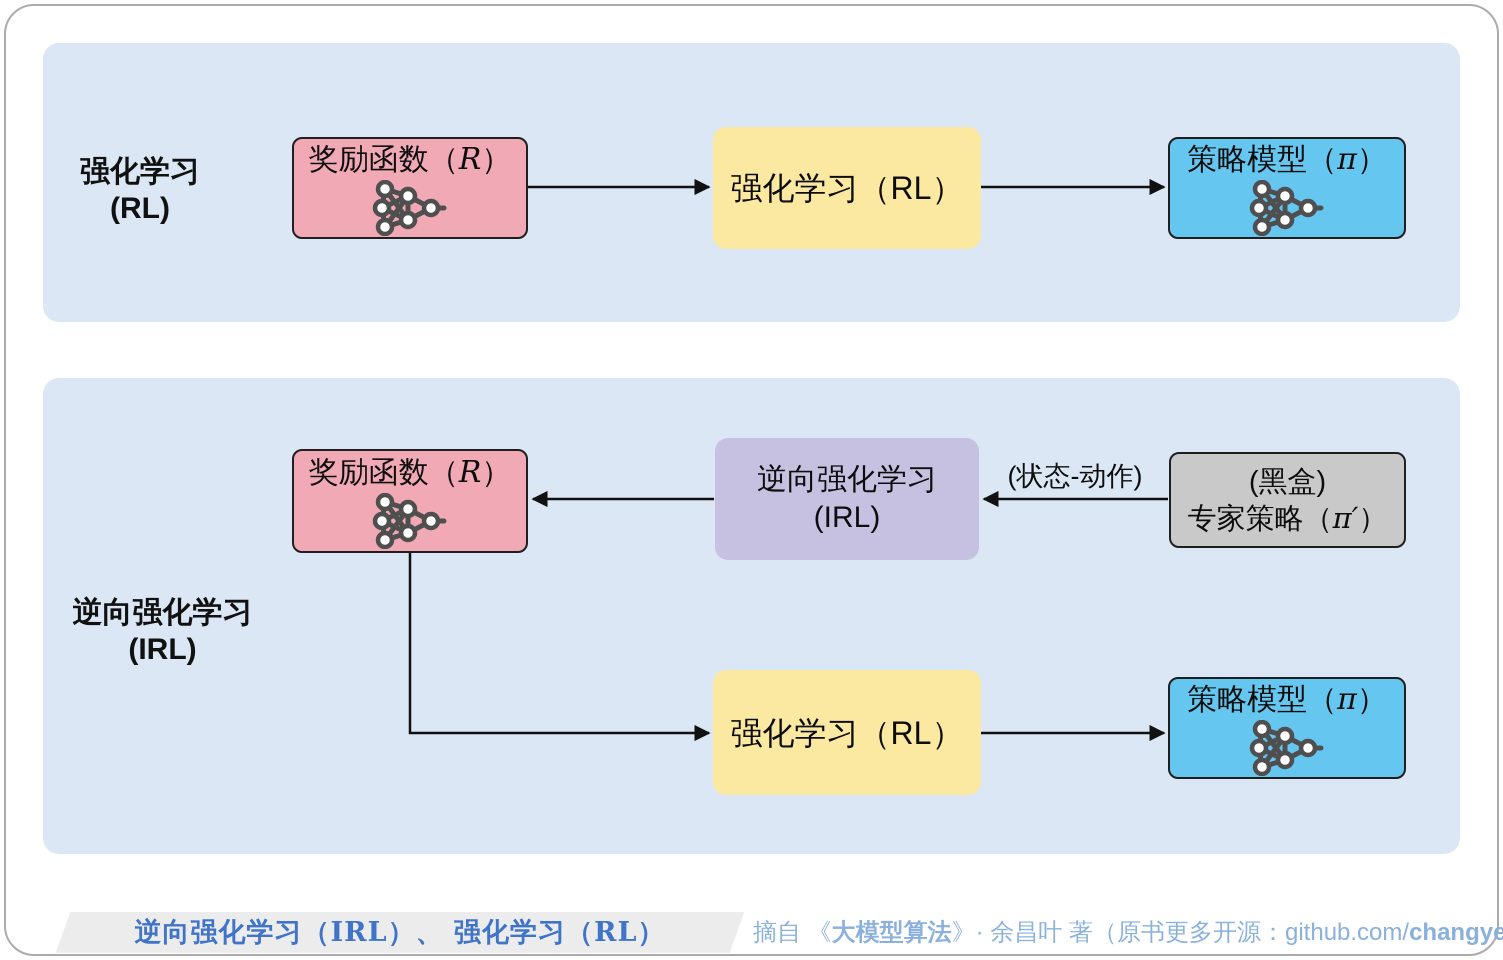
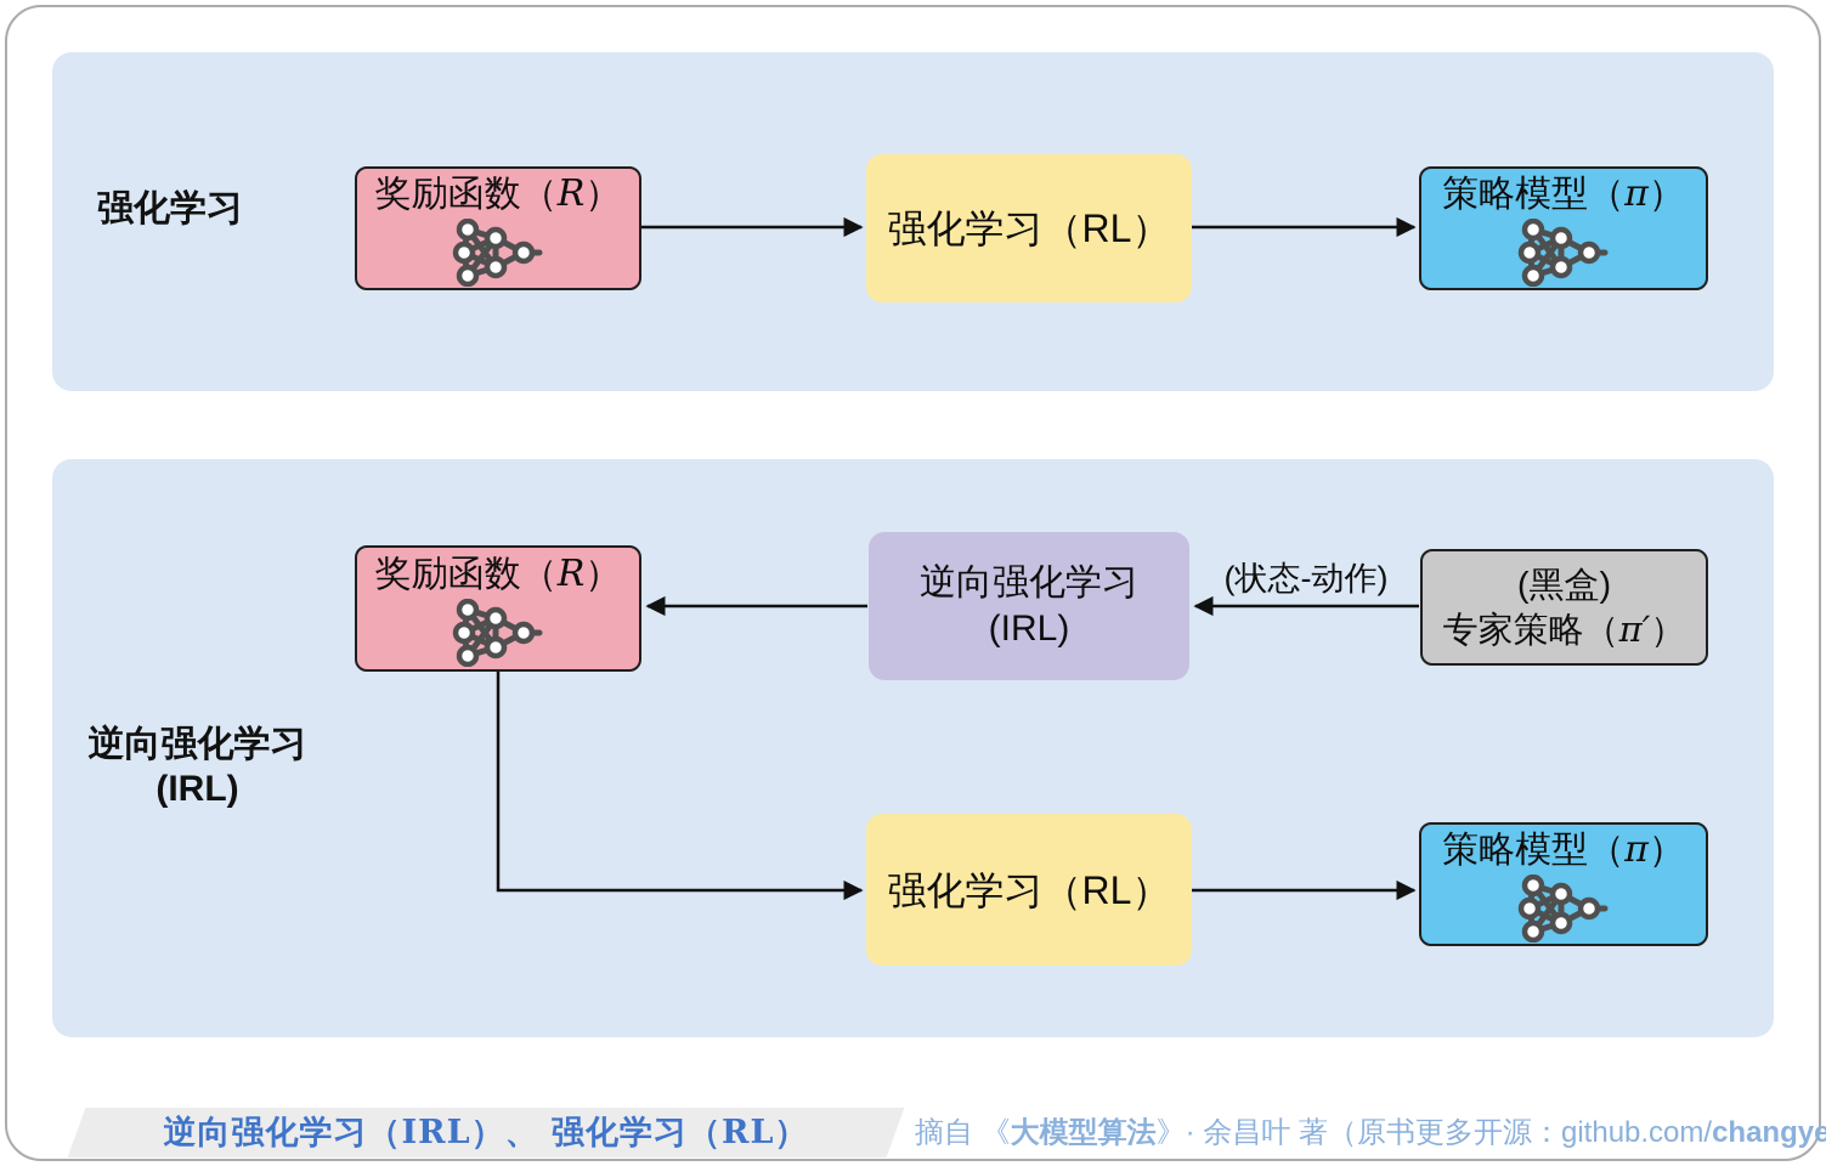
  强化学习
- (RL)
  逆向强化学习
  (IRL)
  奖励函数（R）
  强化学习（RL）
  策略模型（π）
  奖励函数（R）
  逆向强化学习
  (IRL)
  (黑盒)
  专家策略（π′）
  (状态-动作)
  强化学习（RL）
  策略模型（π）
  逆向强化学习（IRL）、 强化学习（RL）
  摘自 《
  大模型算法
  》· 余昌叶 著（原书更多开源：github.com/
  changye
